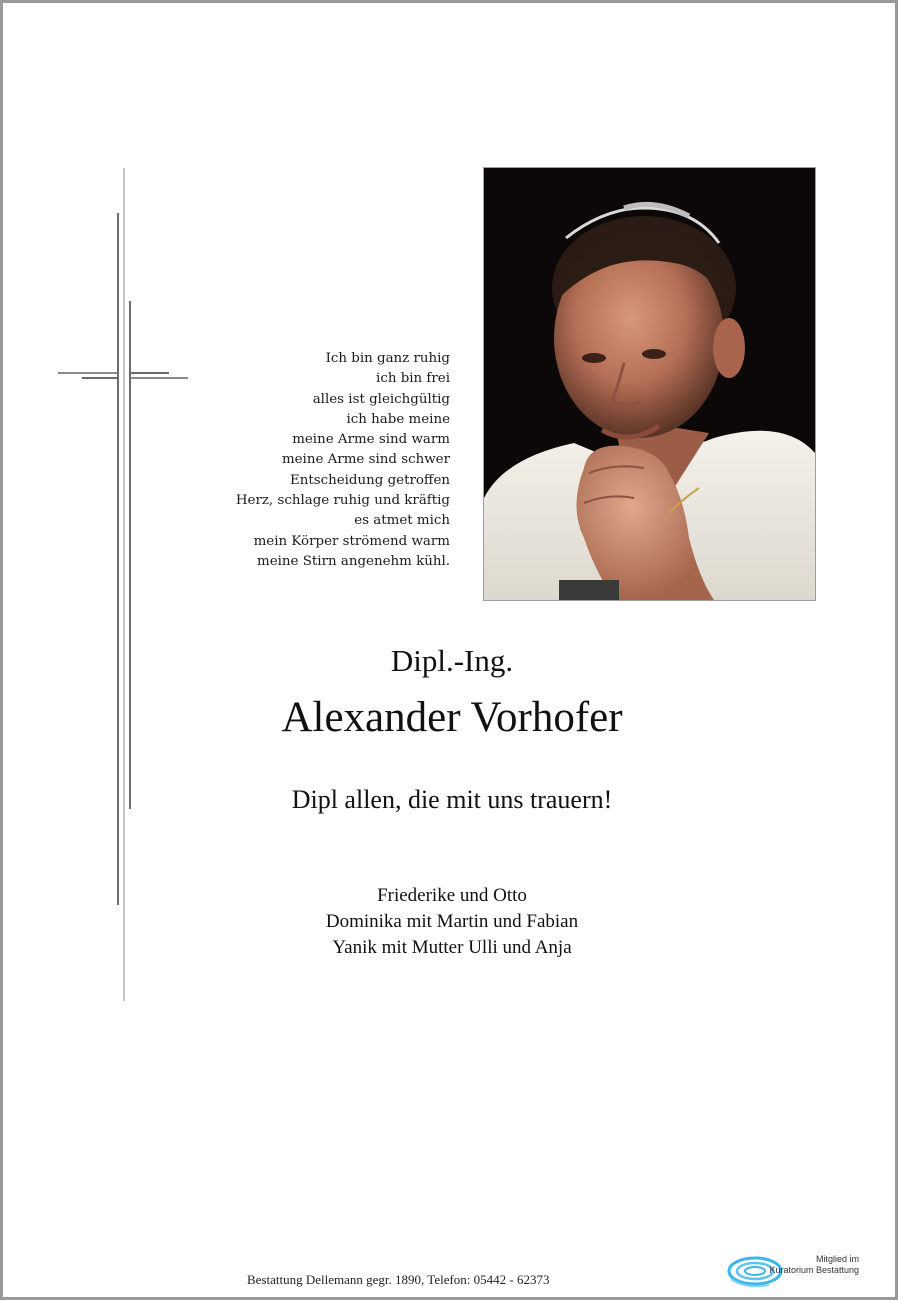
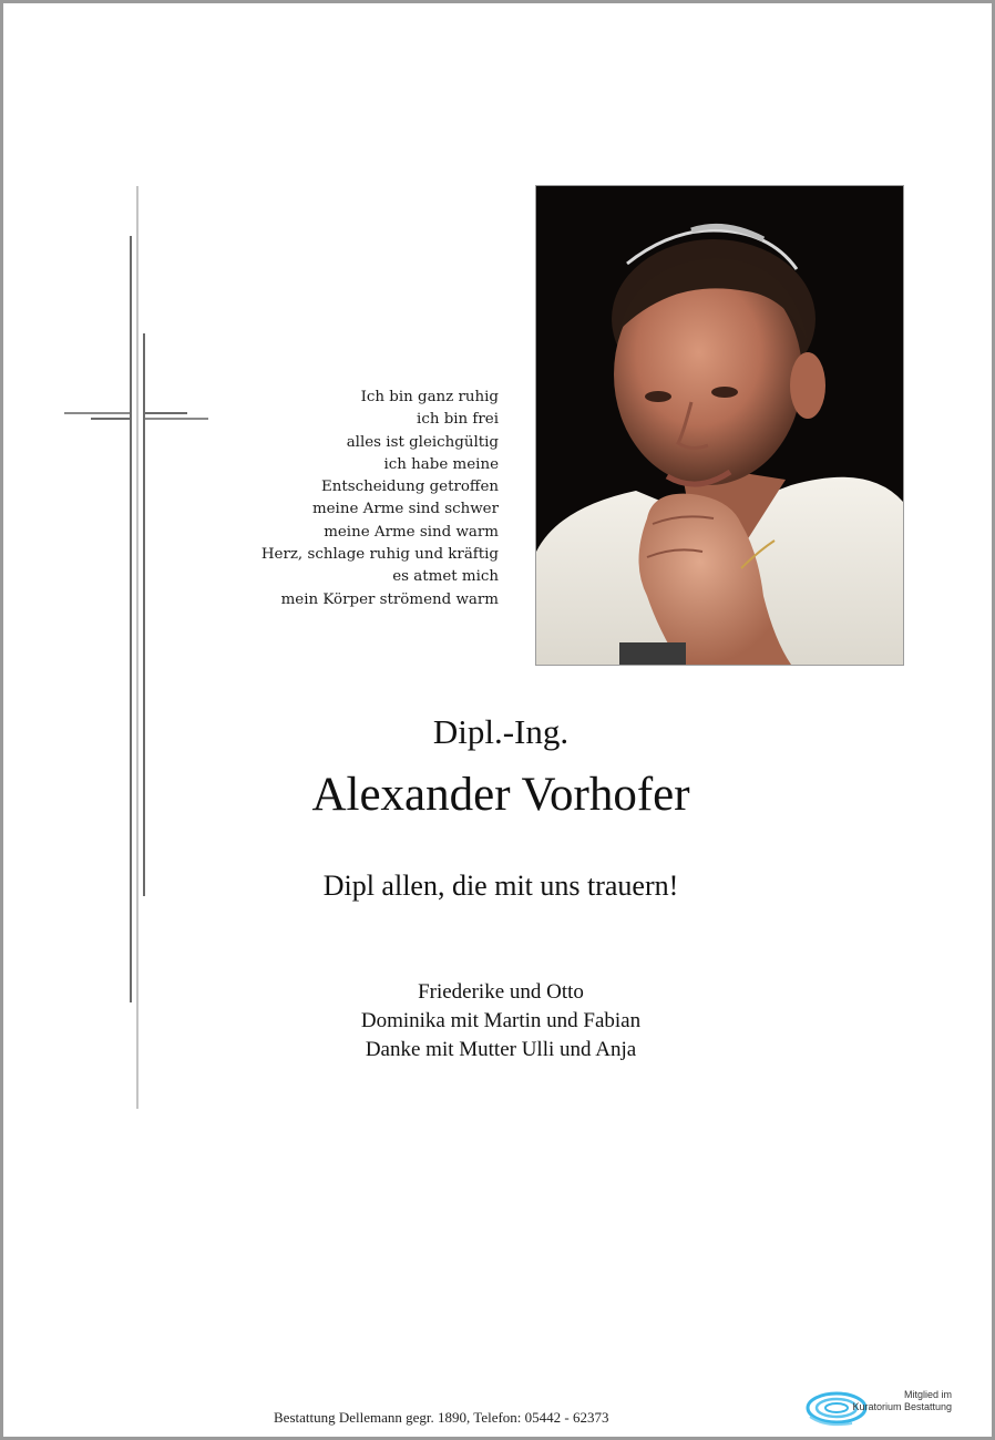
  Ich bin ganz ruhig
  ich bin frei
  alles ist gleichgültig
  ich habe meine
- meine Arme sind warm
+ Entscheidung getroffen
  meine Arme sind schwer
- Entscheidung getroffen
+ meine Arme sind warm
  Herz, schlage ruhig und kräftig
  es atmet mich
  mein Körper strömend warm
- meine Stirn angenehm kühl.
  Dipl.-Ing.
  Alexander Vorhofer
  Dipl allen, die mit uns trauern!
  Friederike und Otto
  Dominika mit Martin und Fabian
- Yanik mit Mutter Ulli und Anja
+ Danke mit Mutter Ulli und Anja
  Bestattung Dellemann gegr. 1890, Telefon: 05442 - 62373
  Mitglied im
  Kuratorium Bestattung
